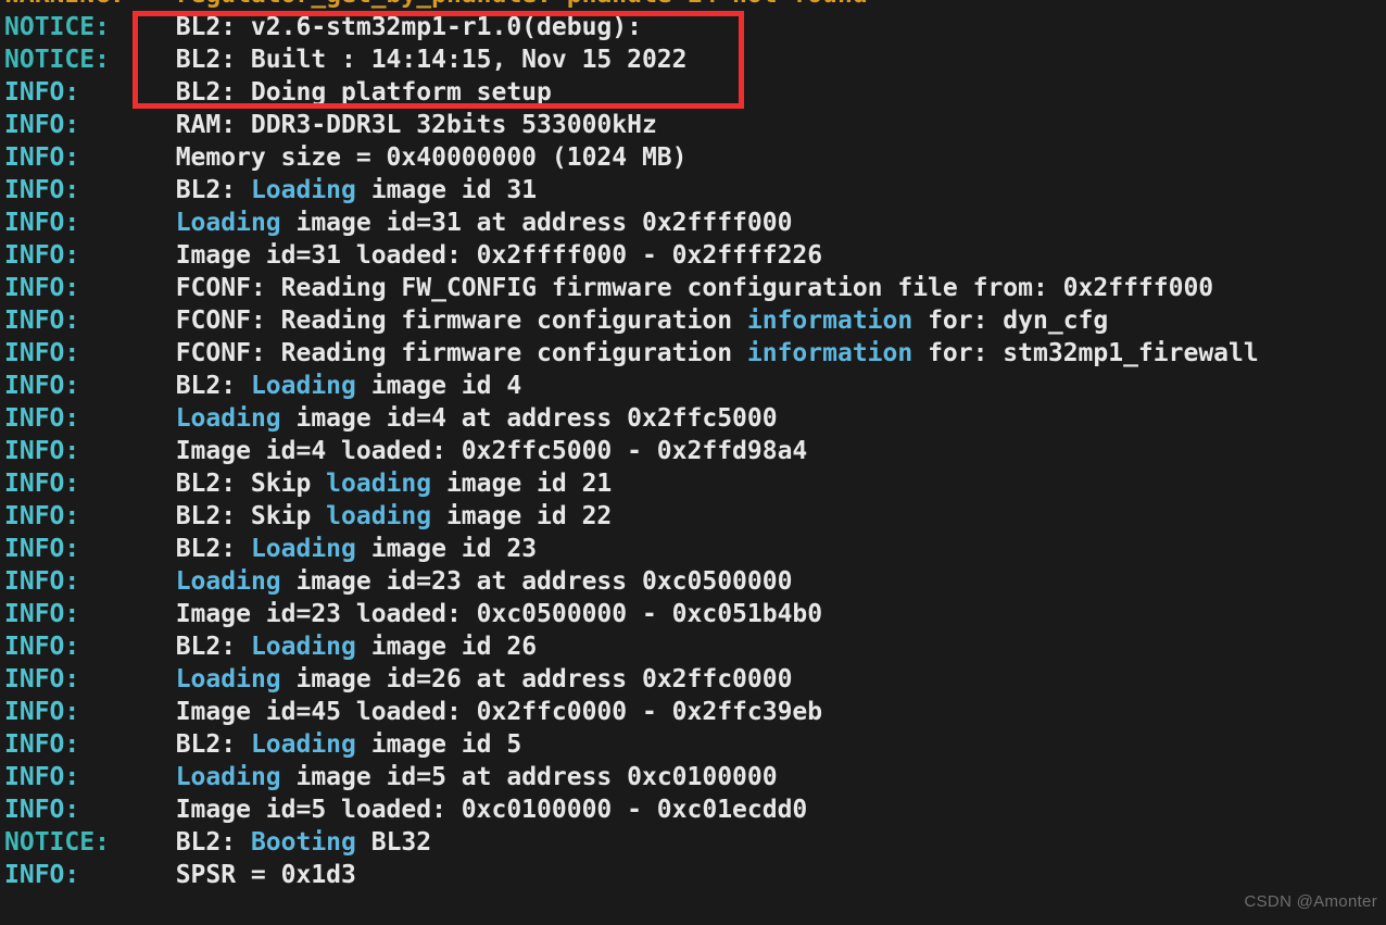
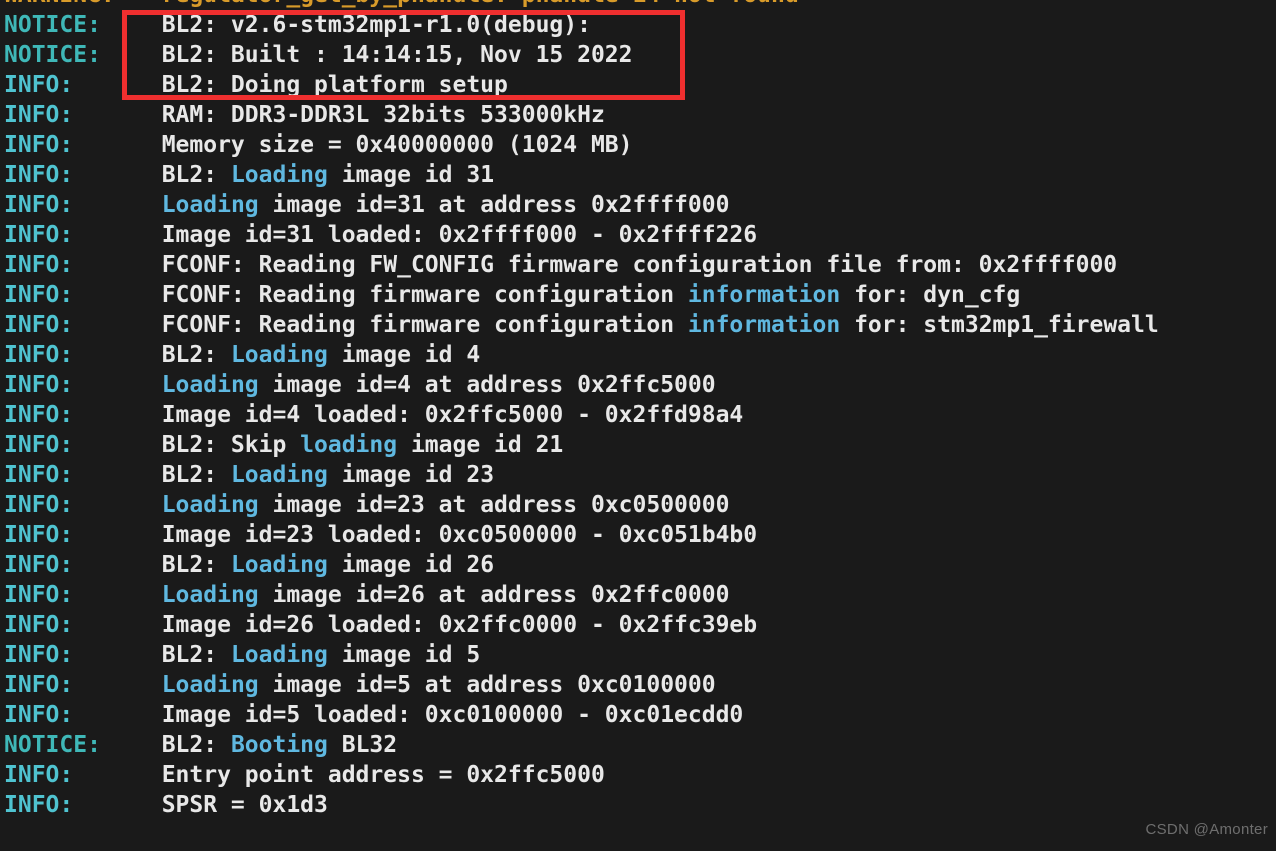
  NOTICE: BL2: v2.6-stm32mp1-r1.0(debug):
  NOTICE: BL2: Built : 14:14:15, Nov 15 2022
  INFO: BL2: Doing platform setup
  INFO: RAM: DDR3-DDR3L 32bits 533000kHz
  INFO: Memory size = 0x40000000 (1024 MB)
  INFO: BL2: Loading image id 31
  INFO: Loading image id=31 at address 0x2ffff000
  INFO: Image id=31 loaded: 0x2ffff000 - 0x2ffff226
  INFO: FCONF: Reading FW_CONFIG firmware configuration file from: 0x2ffff000
  INFO: FCONF: Reading firmware configuration information for: dyn_cfg
  INFO: FCONF: Reading firmware configuration information for: stm32mp1_firewall
  INFO: BL2: Loading image id 4
  INFO: Loading image id=4 at address 0x2ffc5000
  INFO: Image id=4 loaded: 0x2ffc5000 - 0x2ffd98a4
  INFO: BL2: Skip loading image id 21
- INFO: BL2: Skip loading image id 22
  INFO: BL2: Loading image id 23
  INFO: Loading image id=23 at address 0xc0500000
  INFO: Image id=23 loaded: 0xc0500000 - 0xc051b4b0
  INFO: BL2: Loading image id 26
  INFO: Loading image id=26 at address 0x2ffc0000
- INFO: Image id=45 loaded: 0x2ffc0000 - 0x2ffc39eb
+ INFO: Image id=26 loaded: 0x2ffc0000 - 0x2ffc39eb
  INFO: BL2: Loading image id 5
  INFO: Loading image id=5 at address 0xc0100000
  INFO: Image id=5 loaded: 0xc0100000 - 0xc01ecdd0
  NOTICE: BL2: Booting BL32
+ INFO: Entry point address = 0x2ffc5000
  INFO: SPSR = 0x1d3
  CSDN @Amonter
